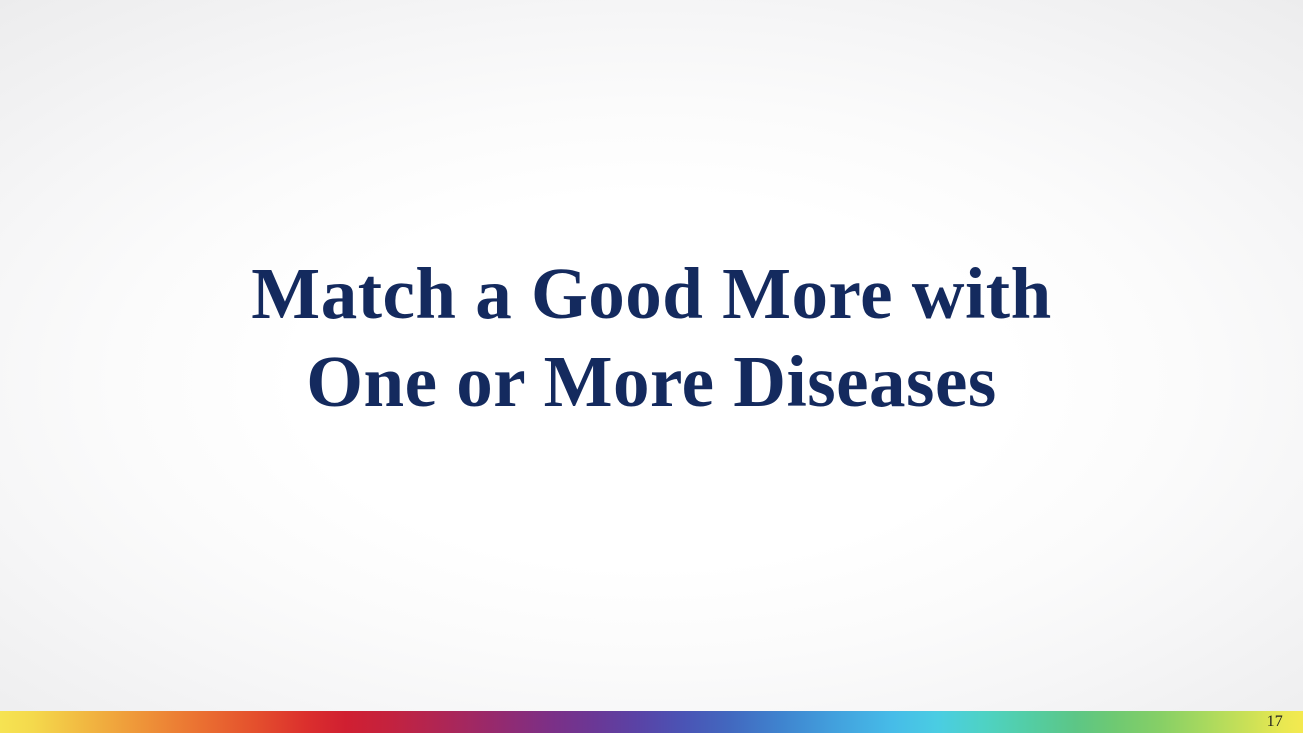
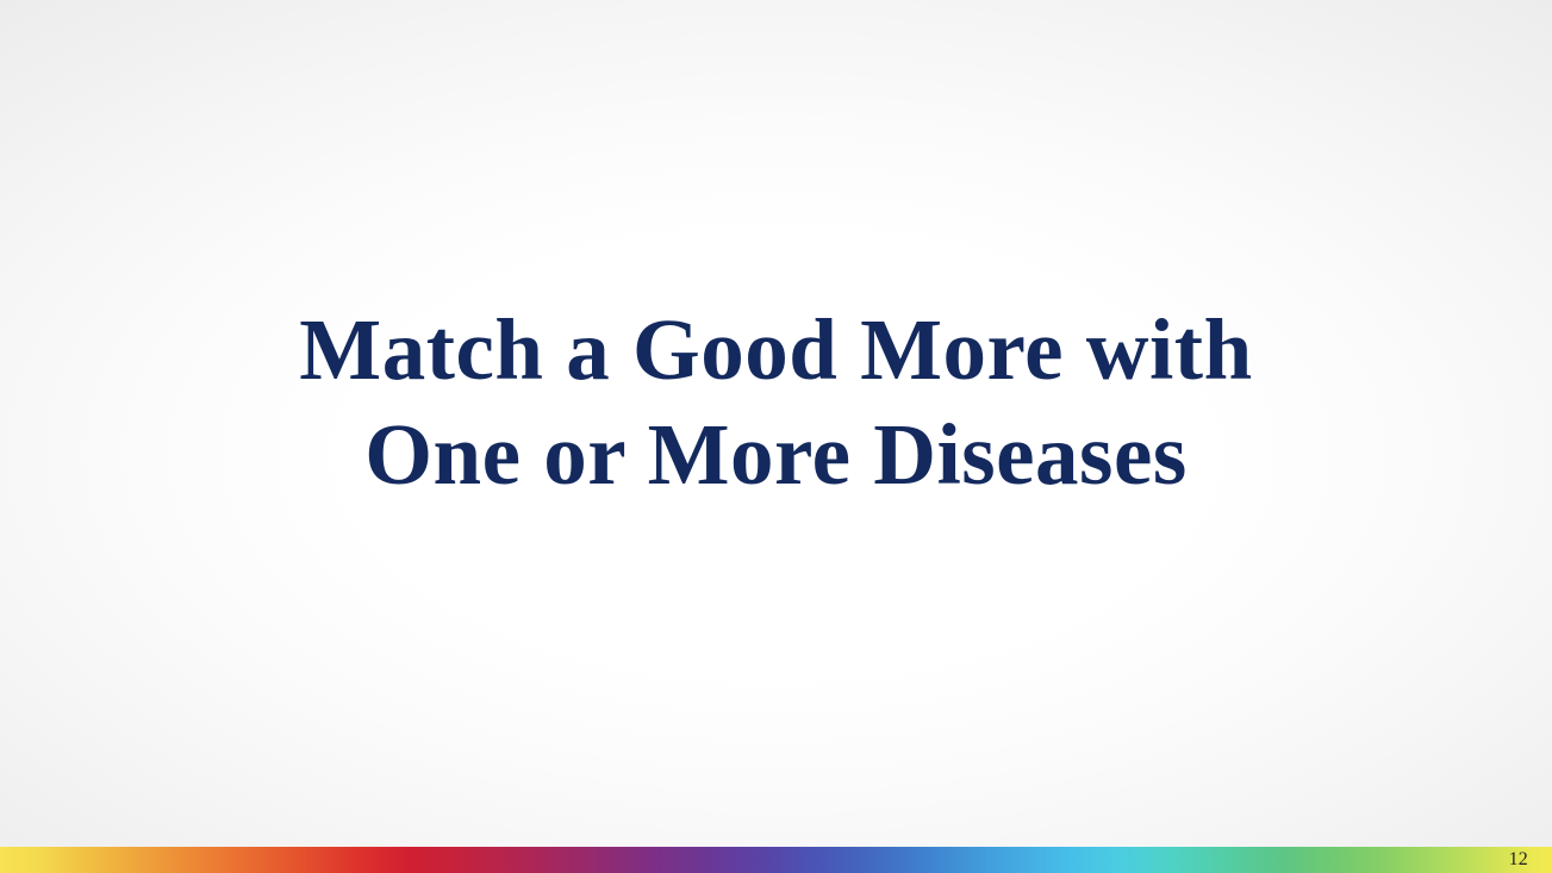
  Match a Good More with
  One or More Diseases
- 17
+ 12
